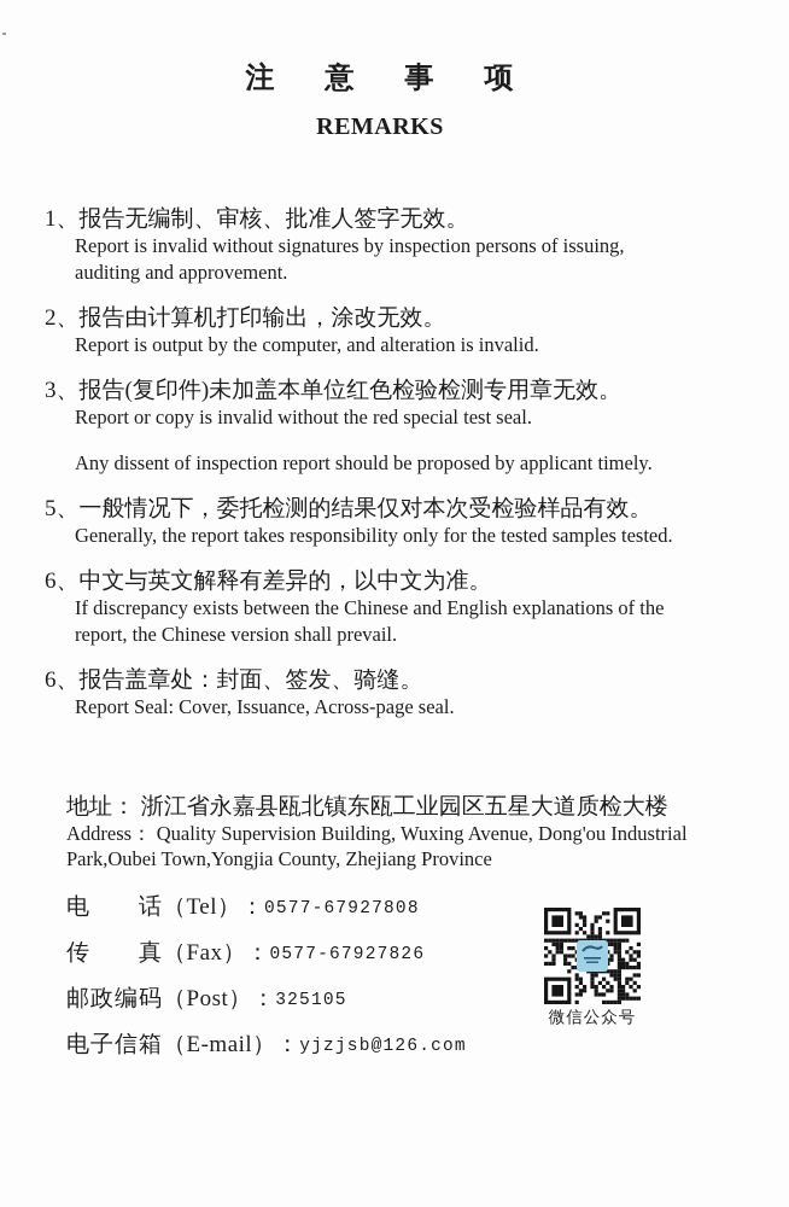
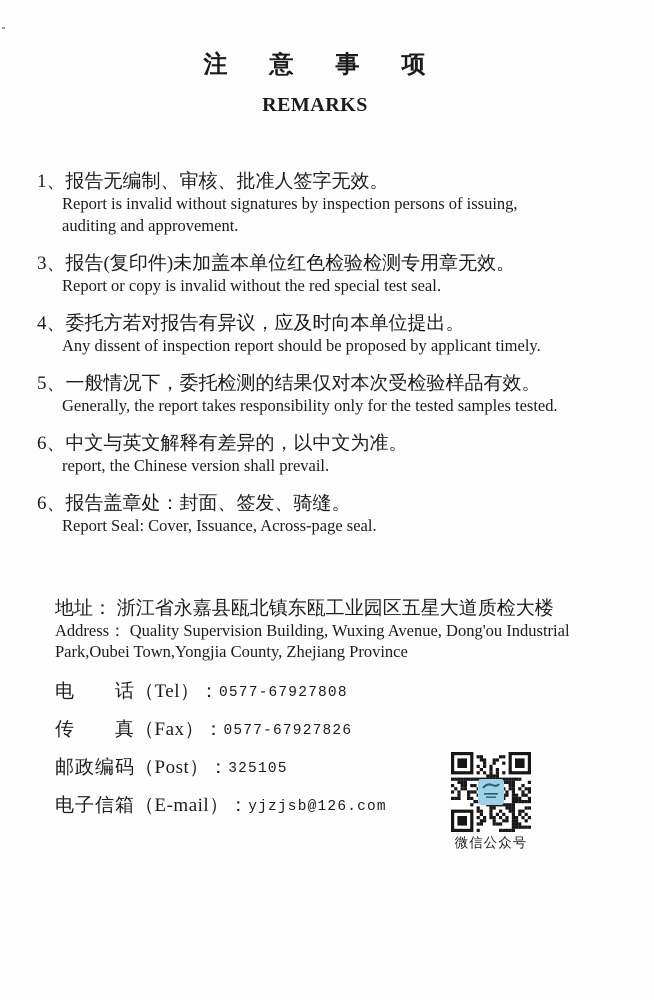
  注 意 事 项
  REMARKS
  1、报告无编制、审核、批准人签字无效。
  Report is invalid without signatures by inspection persons of issuing,
  auditing and approvement.
- 2、报告由计算机打印输出，涂改无效。
- Report is output by the computer, and alteration is invalid.
  3、报告(复印件)未加盖本单位红色检验检测专用章无效。
  Report or copy is invalid without the red special test seal.
+ 4、委托方若对报告有异议，应及时向本单位提出。
  Any dissent of inspection report should be proposed by applicant timely.
  5、一般情况下，委托检测的结果仅对本次受检验样品有效。
  Generally, the report takes responsibility only for the tested samples tested.
  6、中文与英文解释有差异的，以中文为准。
- If discrepancy exists between the Chinese and English explanations of the
  report, the Chinese version shall prevail.
  6、报告盖章处：封面、签发、骑缝。
  Report Seal: Cover, Issuance, Across-page seal.
  地址： 浙江省永嘉县瓯北镇东瓯工业园区五星大道质检大楼
  Address： Quality Supervision Building, Wuxing Avenue, Dong'ou Industrial
  Park,Oubei Town,Yongjia County, Zhejiang Province
  电 话（Tel）：0577-67927808
  传 真（Fax）：0577-67927826
  邮政编码（Post）：325105
  电子信箱（E-mail）：yjzjsb@126.com
  微信公众号
